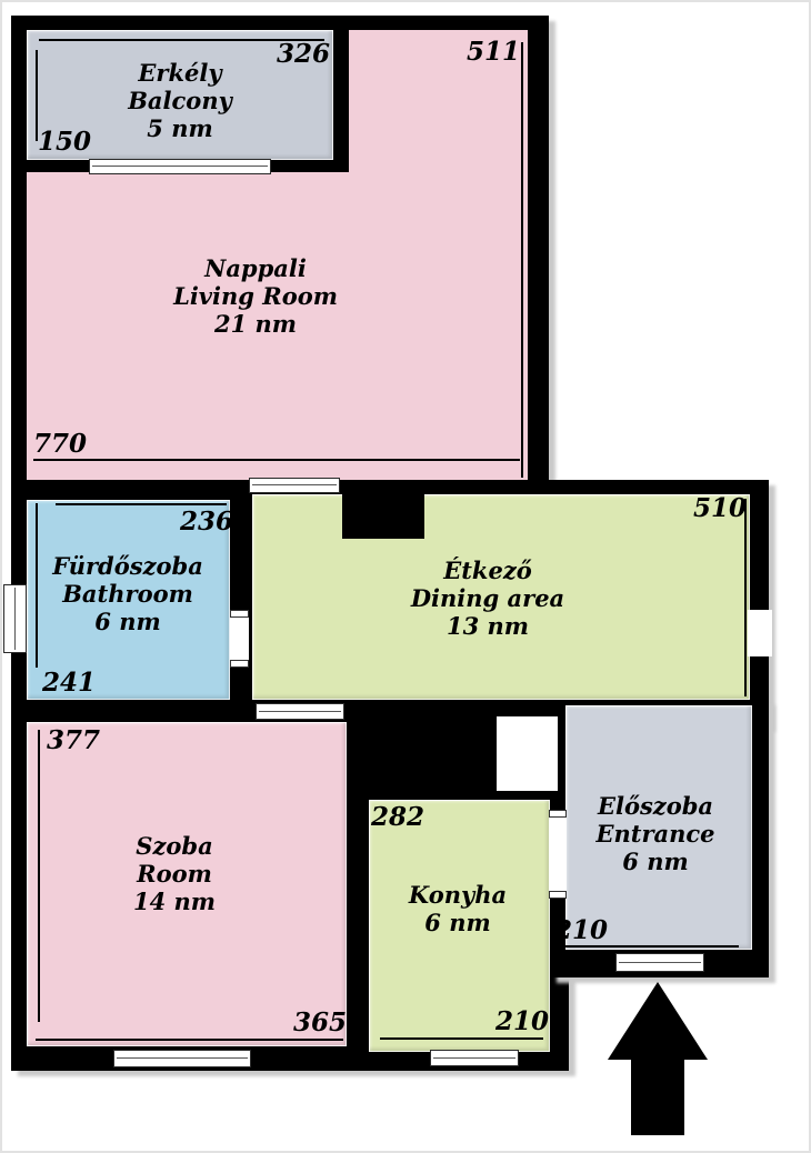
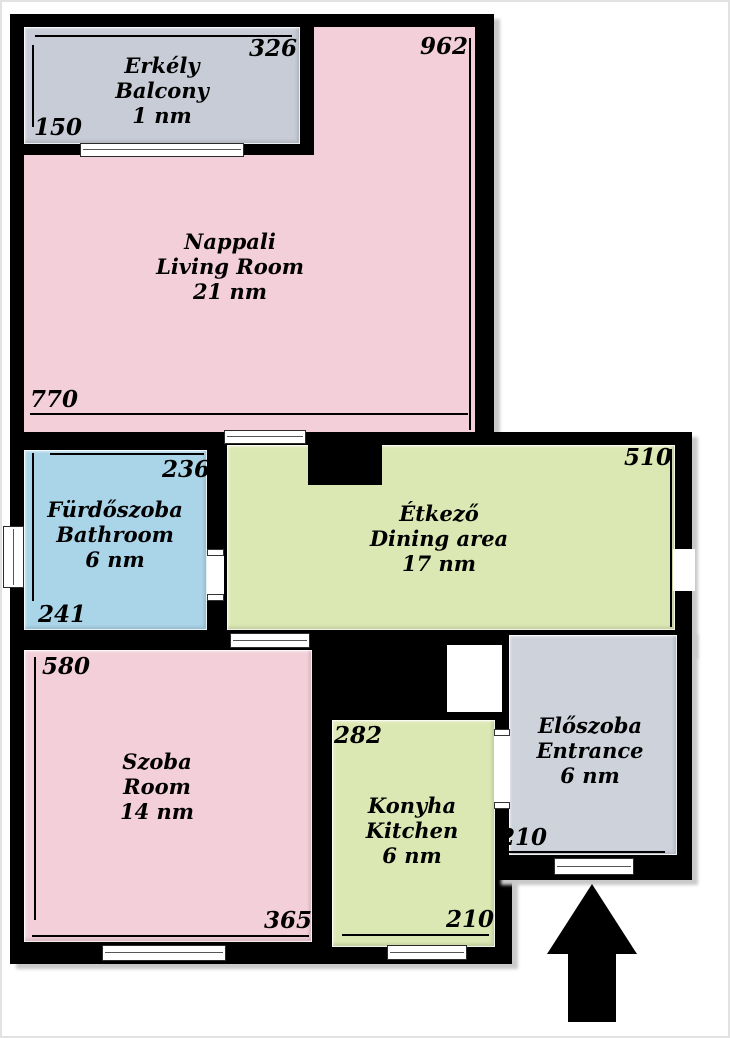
  326
  150
- 511
+ 962
  770
  236
  241
  510
- 377
+ 580
  365
  282
  210
  210
  Erkély
  Balcony
- 5 nm
+ 1 nm
  Nappali
  Living Room
  21 nm
  Fürdőszoba
  Bathroom
  6 nm
  Étkező
  Dining area
- 13 nm
+ 17 nm
  Szoba
  Room
  14 nm
  Konyha
+ Kitchen
  6 nm
  Előszoba
  Entrance
  6 nm
